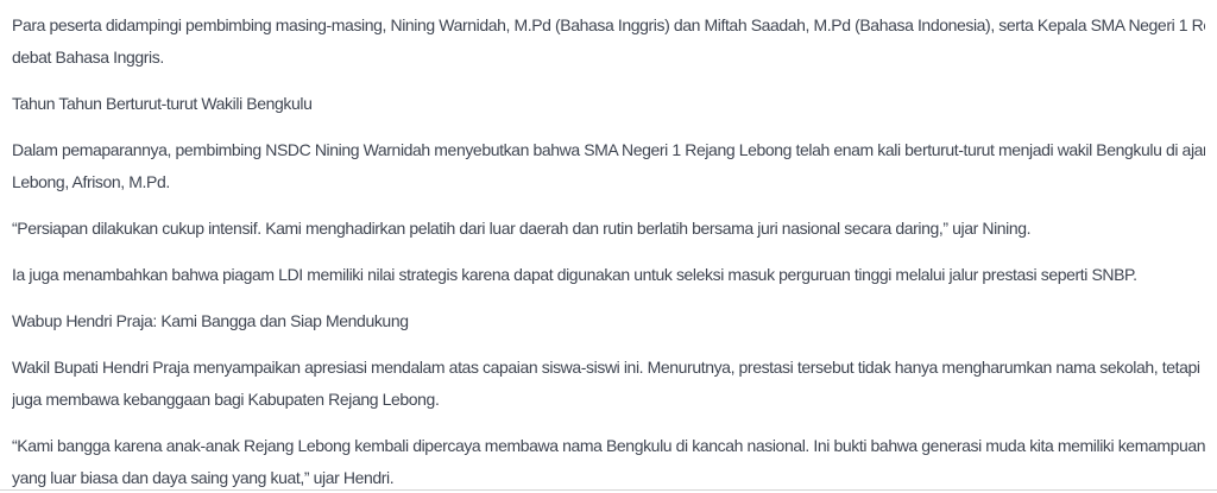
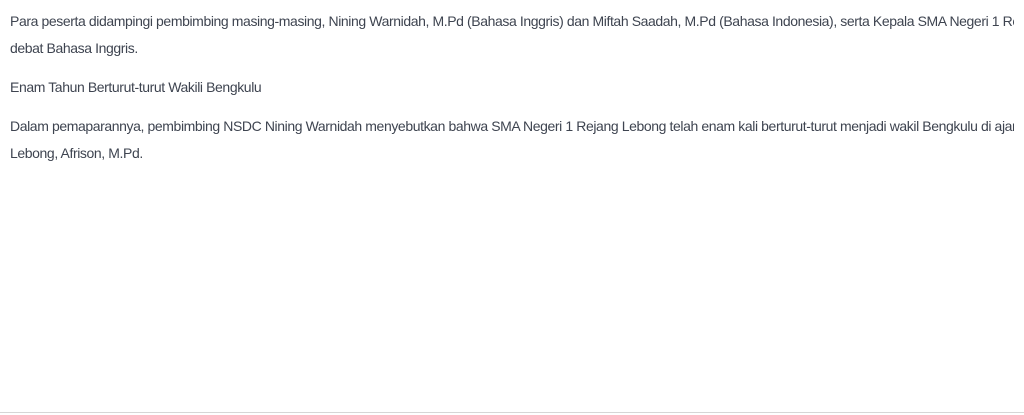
  Para peserta didampingi pembimbing masing-masing, Nining Warnidah, M.Pd (Bahasa Inggris) dan Miftah Saadah, M.Pd (Bahasa Indonesia), serta Kepala SMA Negeri 1 R
  debat Bahasa Inggris.
- Tahun Tahun Berturut-turut Wakili Bengkulu
+ Enam Tahun Berturut-turut Wakili Bengkulu
  Dalam pemaparannya, pembimbing NSDC Nining Warnidah menyebutkan bahwa SMA Negeri 1 Rejang Lebong telah enam kali berturut-turut menjadi wakil Bengkulu di aja
  Lebong, Afrison, M.Pd.
- “Persiapan dilakukan cukup intensif. Kami menghadirkan pelatih dari luar daerah dan rutin berlatih bersama juri nasional secara daring,” ujar Nining.
- Ia juga menambahkan bahwa piagam LDI memiliki nilai strategis karena dapat digunakan untuk seleksi masuk perguruan tinggi melalui jalur prestasi seperti SNBP.
- Wabup Hendri Praja: Kami Bangga dan Siap Mendukung
- Wakil Bupati Hendri Praja menyampaikan apresiasi mendalam atas capaian siswa-siswi ini. Menurutnya, prestasi tersebut tidak hanya mengharumkan nama sekolah, tetapi
- juga membawa kebanggaan bagi Kabupaten Rejang Lebong.
- “Kami bangga karena anak-anak Rejang Lebong kembali dipercaya membawa nama Bengkulu di kancah nasional. Ini bukti bahwa generasi muda kita memiliki kemampuan
- yang luar biasa dan daya saing yang kuat,” ujar Hendri.
